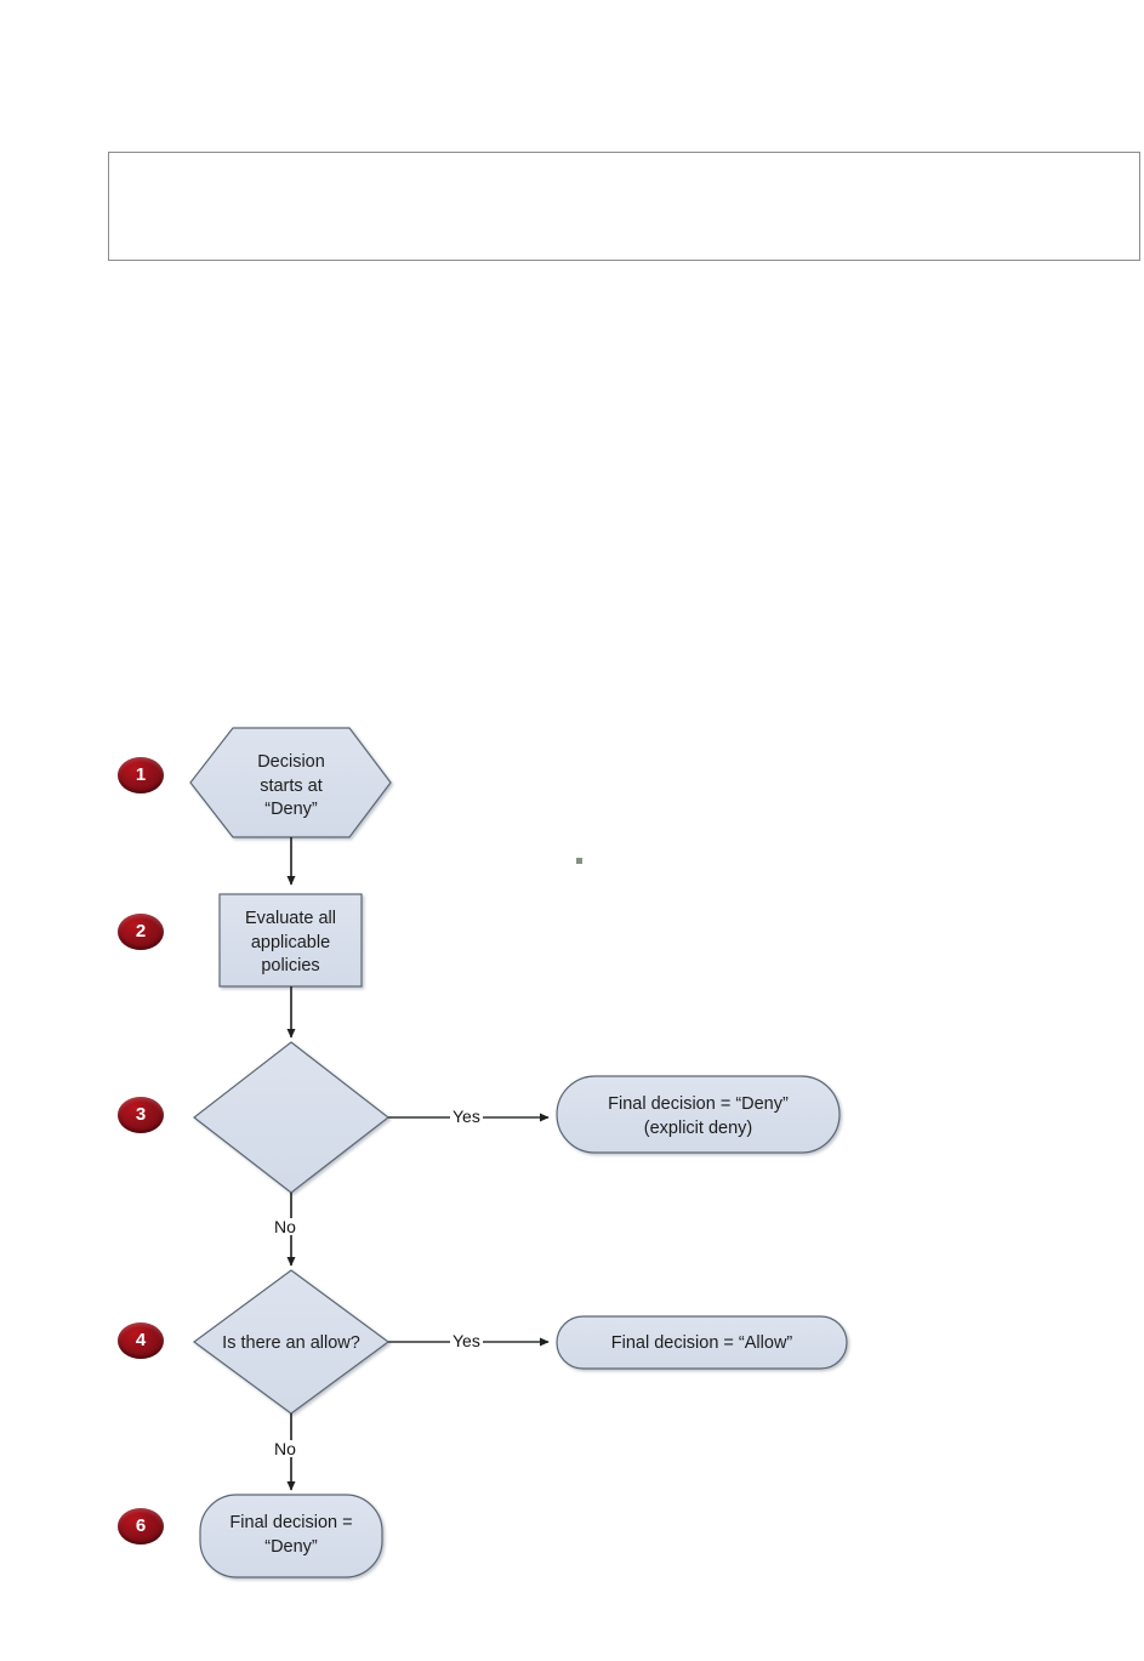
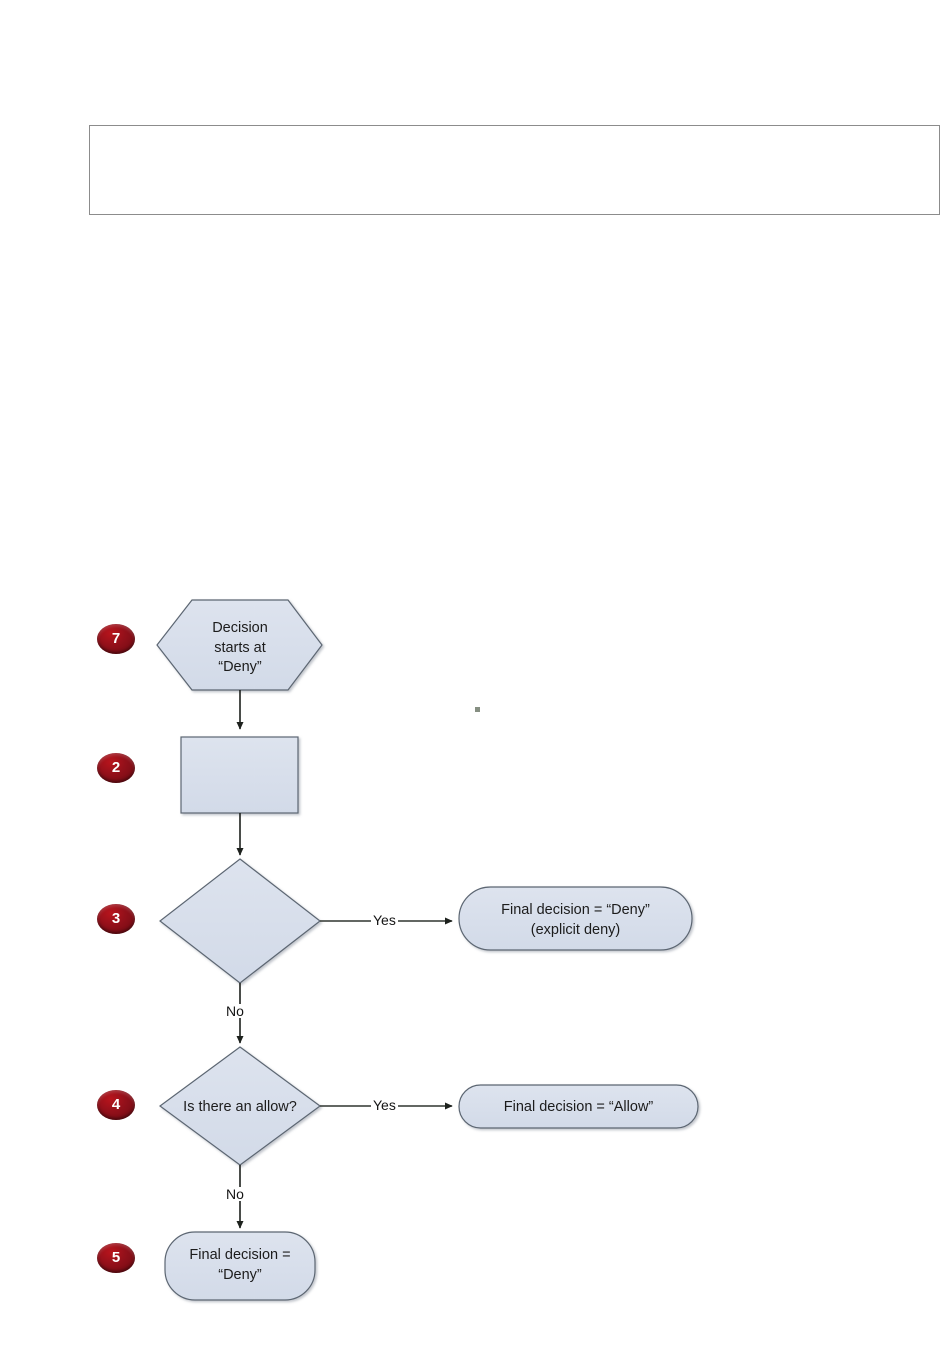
  Decision
  starts at
  “Deny”
- Evaluate all
- applicable
- policies
  Is there an allow?
  Final decision =
  “Deny”
  Final decision = “Deny”
  (explicit deny)
  Final decision = “Allow”
  Yes
  No
  Yes
  No
- 1
+ 7
  2
  3
  4
- 6
+ 5
